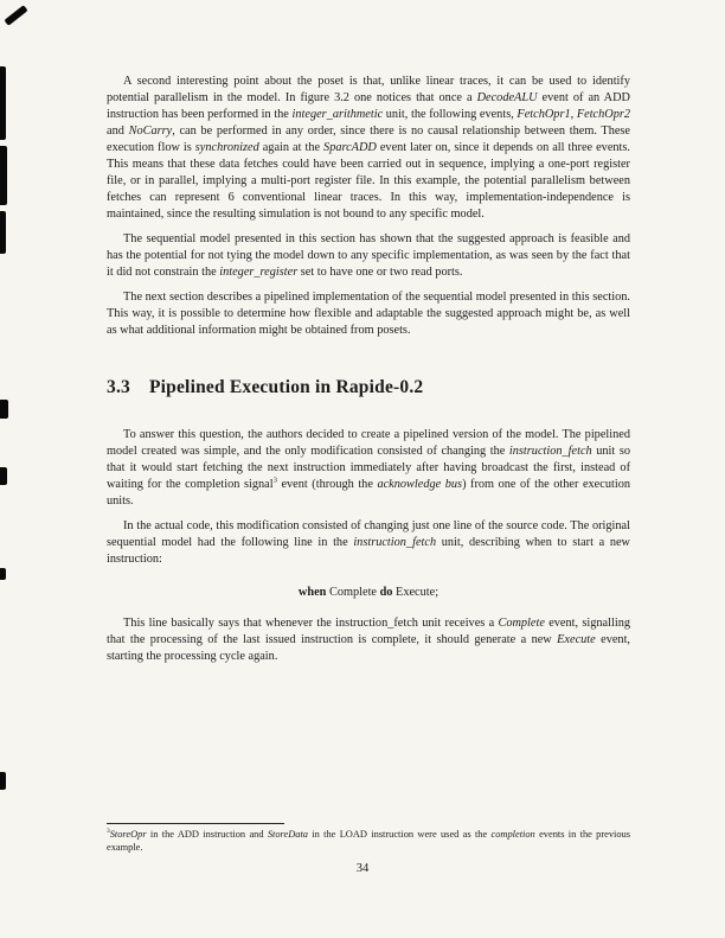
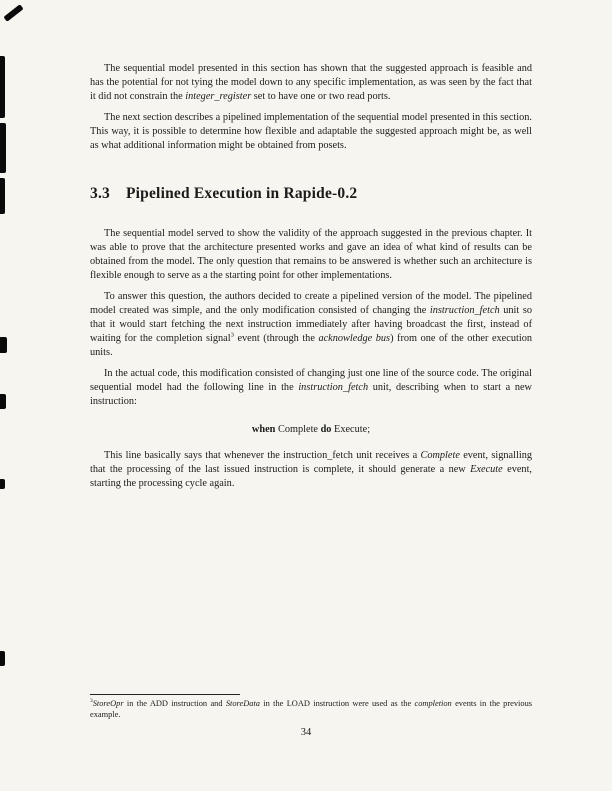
- A second interesting point about the poset is that, unlike linear traces, it can be used to identify potential parallelism in the model. In figure 3.2 one notices that once a DecodeALU event of an ADD instruction has been performed in the integer_arithmetic unit, the following events, FetchOpr1, FetchOpr2 and NoCarry, can be performed in any order, since there is no causal relationship between them. These execution flow is synchronized again at the SparcADD event later on, since it depends on all three events. This means that these data fetches could have been carried out in sequence, implying a one-port register file, or in parallel, implying a multi-port register file. In this example, the potential parallelism between fetches can represent 6 conventional linear traces. In this way, implementation-independence is maintained, since the resulting simulation is not bound to any specific model.
  The sequential model presented in this section has shown that the suggested approach is feasible and has the potential for not tying the model down to any specific implementation, as was seen by the fact that it did not constrain the integer_register set to have one or two read ports.
  The next section describes a pipelined implementation of the sequential model presented in this section. This way, it is possible to determine how flexible and adaptable the suggested approach might be, as well as what additional information might be obtained from posets.
  3.3 Pipelined Execution in Rapide-0.2
+ The sequential model served to show the validity of the approach suggested in the previous chapter. It was able to prove that the architecture presented works and gave an idea of what kind of results can be obtained from the model. The only question that remains to be answered is whether such an architecture is flexible enough to serve as a the starting point for other implementations.
  To answer this question, the authors decided to create a pipelined version of the model. The pipelined model created was simple, and the only modification consisted of changing the instruction_fetch unit so that it would start fetching the next instruction immediately after having broadcast the first, instead of waiting for the completion signal event (through the acknowledge bus) from one of the other execution units.
  In the actual code, this modification consisted of changing just one line of the source code. The original sequential model had the following line in the instruction_fetch unit, describing when to start a new instruction:
  when Complete do Execute;
  This line basically says that whenever the instruction_fetch unit receives a Complete event, signalling that the processing of the last issued instruction is complete, it should generate a new Execute event, starting the processing cycle again.
  StoreOpr in the ADD instruction and StoreData in the LOAD instruction were used as the completion events in the previous example.
  34
